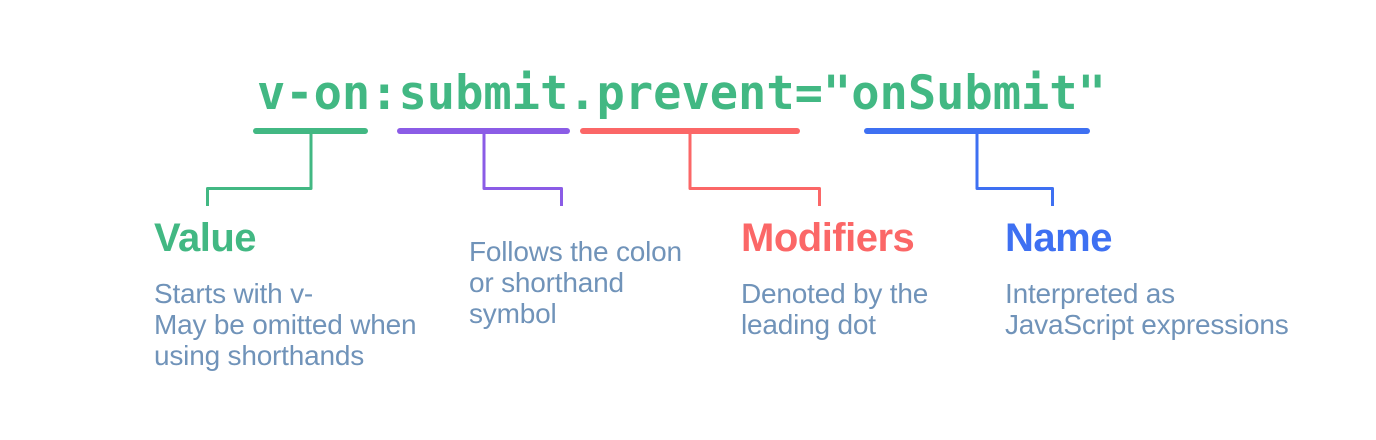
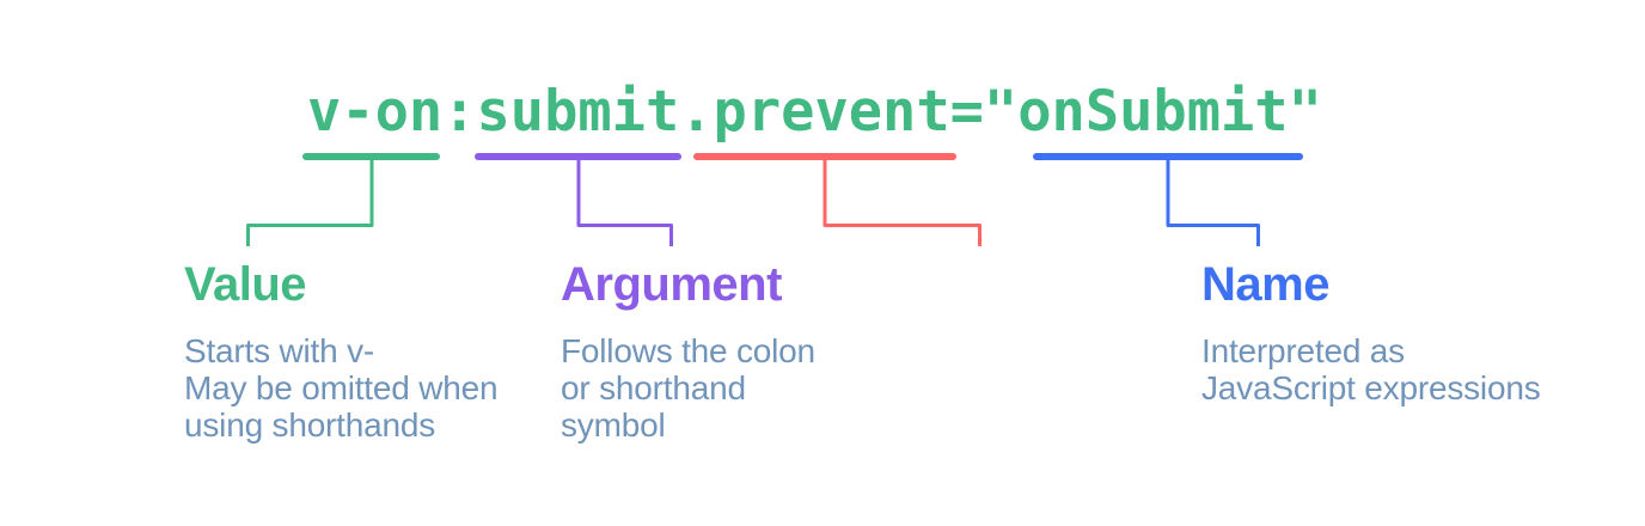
  v-on:submit.prevent="onSubmit"
  Value
  Starts with v-
  May be omitted when
  using shorthands
+ Argument
  Follows the colon
  or shorthand
  symbol
- Modifiers
- Denoted by the
- leading dot
  Name
  Interpreted as
  JavaScript expressions
